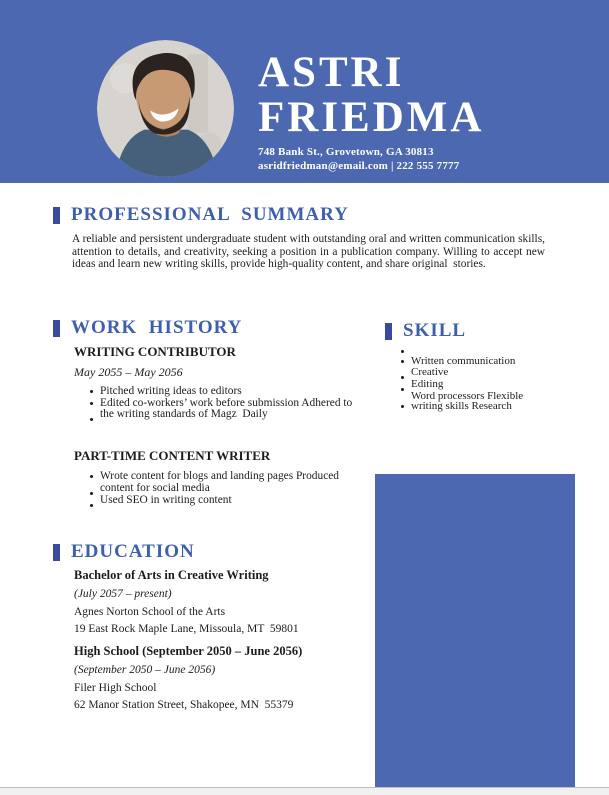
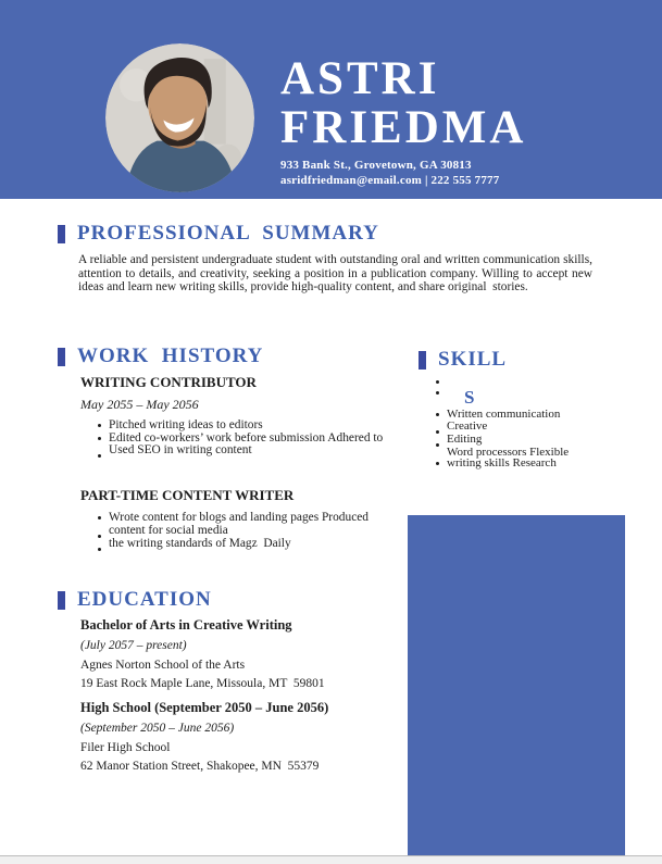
  ASTRI
  FRIEDMA
- 748 Bank St., Grovetown, GA 30813
+ 933 Bank St., Grovetown, GA 30813
  asridfriedman@email.com | 222 555 7777
  PROFESSIONAL SUMMARY
  A reliable and persistent undergraduate student with outstanding oral and written communication skills, attention to details, and creativity, seeking a position in a publication company. Willing to accept new ideas and learn new writing skills, provide high-quality content, and share original stories.
  WORK HISTORY
  WRITING CONTRIBUTOR
  May 2055 – May 2056
  Pitched writing ideas to editors
  Edited co-workers’ work before submission Adhered to
- the writing standards of Magz Daily
+ Used SEO in writing content
  PART-TIME CONTENT WRITER
  Wrote content for blogs and landing pages Produced
  content for social media
- Used SEO in writing content
+ the writing standards of Magz Daily
  SKILL
+ S
  Written communication
  Creative
  Editing
  Word processors Flexible
  writing skills Research
  EDUCATION
  Bachelor of Arts in Creative Writing
  (July 2057 – present)
  Agnes Norton School of the Arts
  19 East Rock Maple Lane, Missoula, MT 59801
  High School (September 2050 – June 2056)
  (September 2050 – June 2056)
  Filer High School
  62 Manor Station Street, Shakopee, MN 55379
